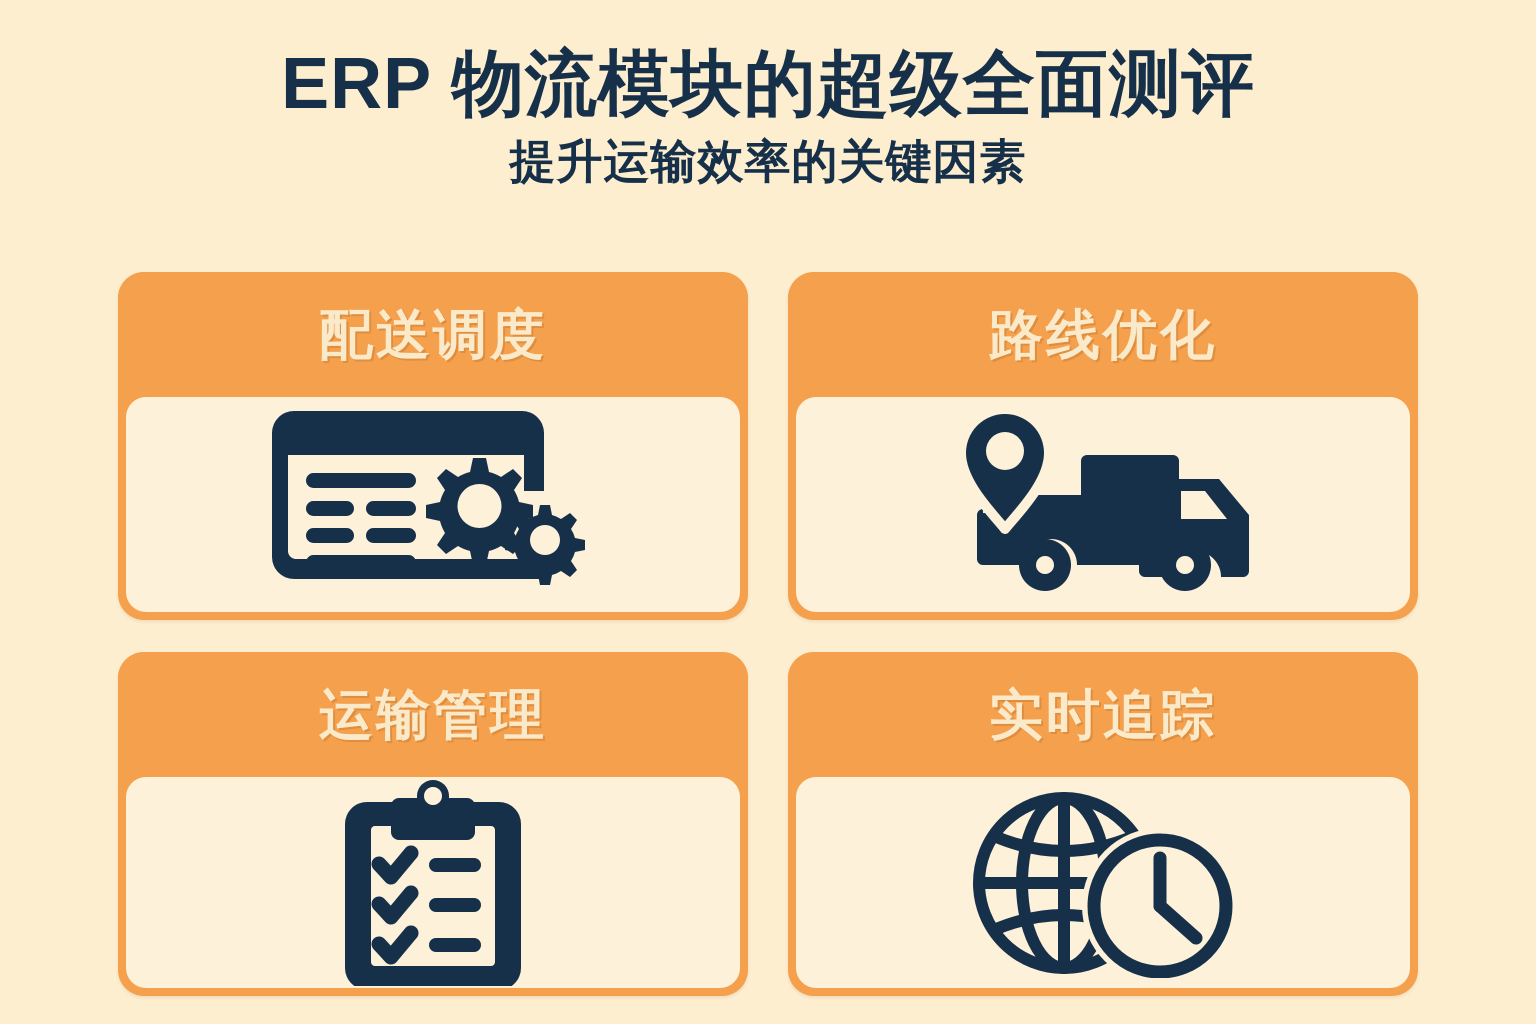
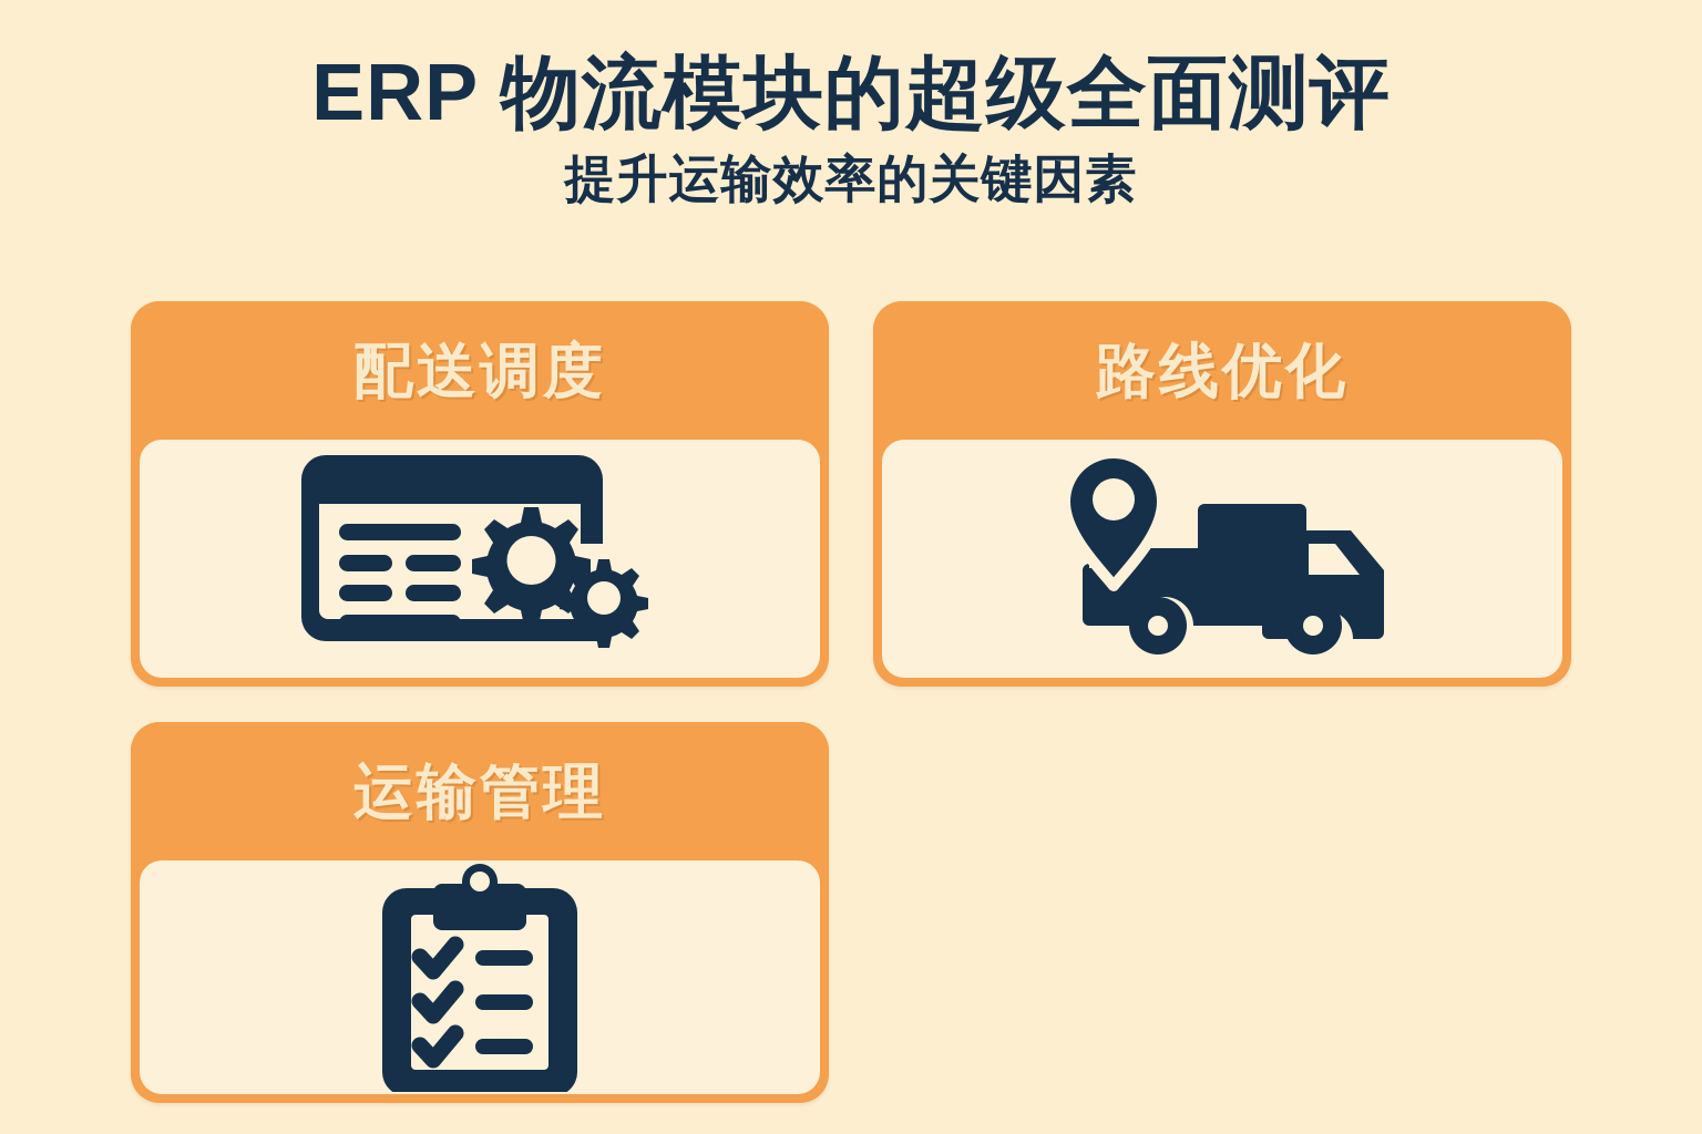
  ERP 物流模块的超级全面测评
  提升运输效率的关键因素
  配送调度
  路线优化
  运输管理
- 实时追踪
